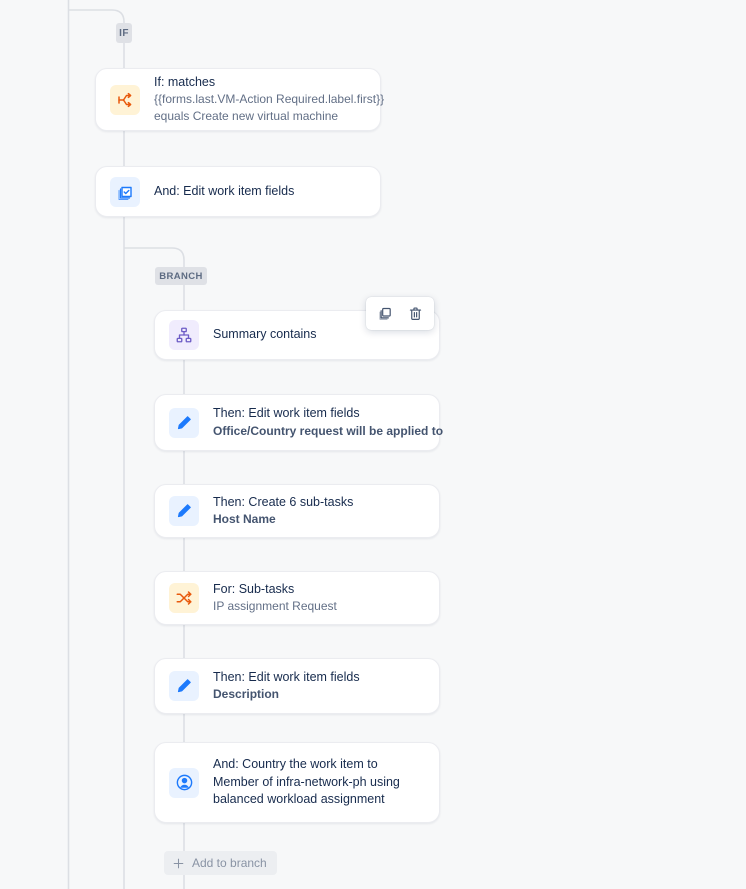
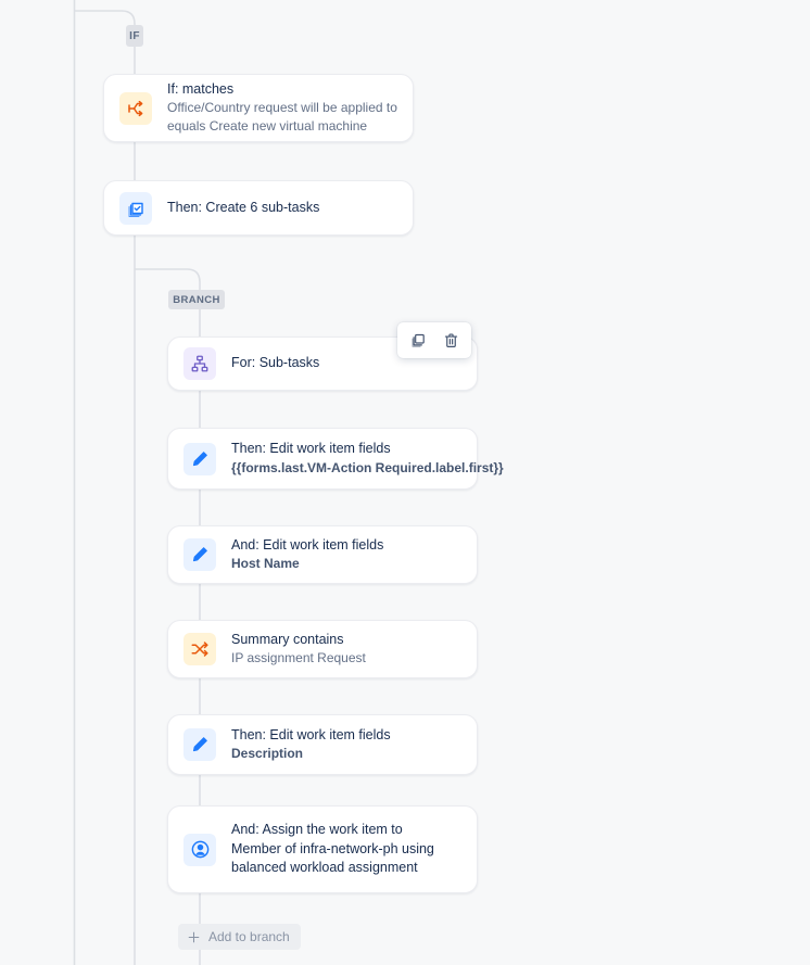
  IF
  If: matches
- {{forms.last.VM-Action Required.label.first}}
+ Office/Country request will be applied to
  equals Create new virtual machine
- And: Edit work item fields
+ Then: Create 6 sub-tasks
  BRANCH
- Summary contains
+ For: Sub-tasks
  Then: Edit work item fields
- Office/Country request will be applied to
+ {{forms.last.VM-Action Required.label.first}}
- Then: Create 6 sub-tasks
+ And: Edit work item fields
  Host Name
- For: Sub-tasks
+ Summary contains
  IP assignment Request
  Then: Edit work item fields
  Description
- And: Country the work item to
+ And: Assign the work item to
  Member of infra-network-ph using
  balanced workload assignment
  Add to branch
